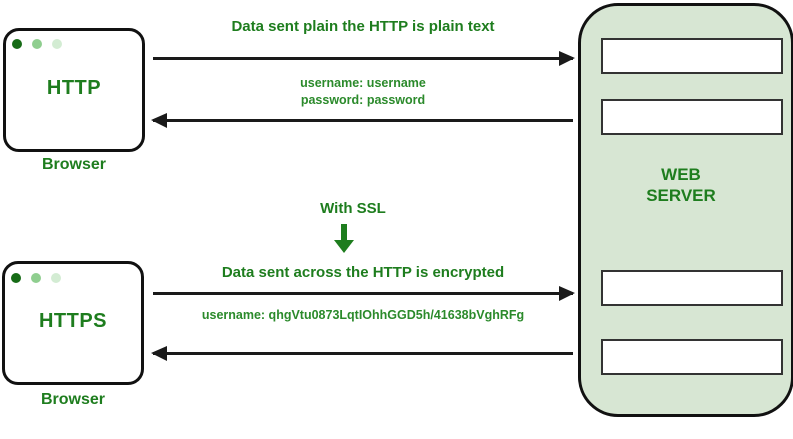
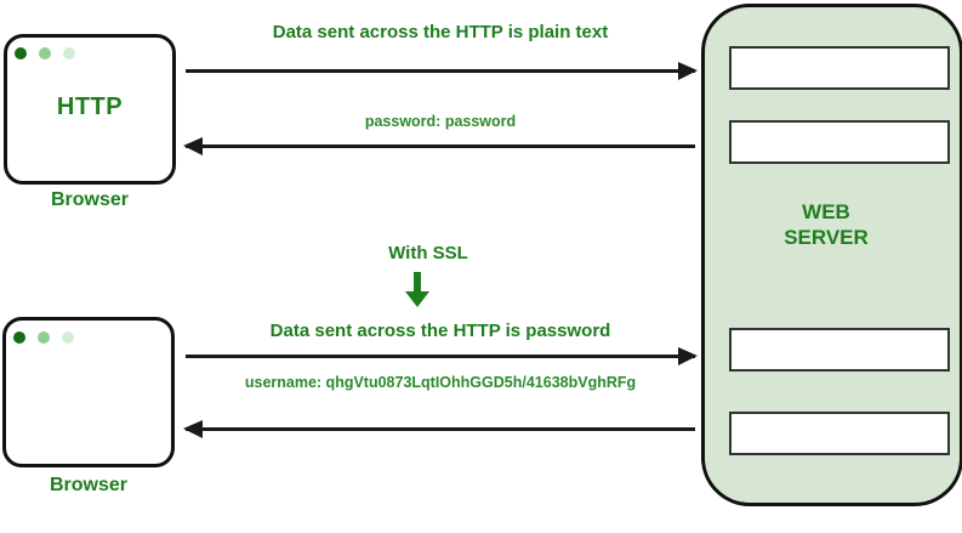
  HTTP
  Browser
- HTTPS
  Browser
  WEB
  SERVER
- Data sent plain the HTTP is plain text
+ Data sent across the HTTP is plain text
- username: username
  password: password
  With SSL
- Data sent across the HTTP is encrypted
+ Data sent across the HTTP is password
  username: qhgVtu0873LqtIOhhGGD5h/41638bVghRFg
